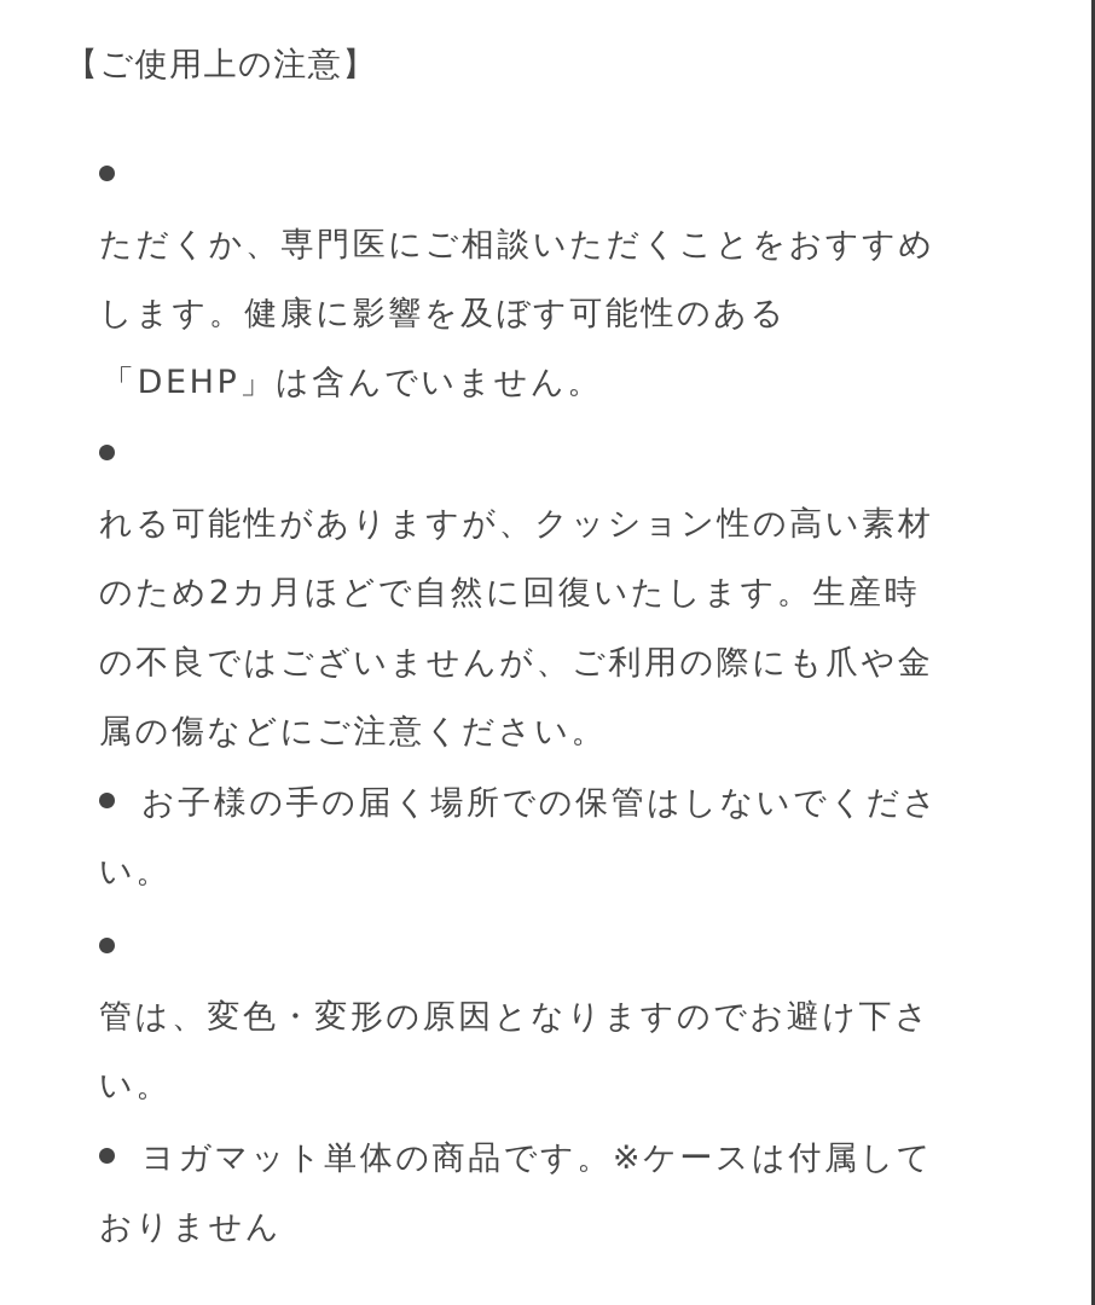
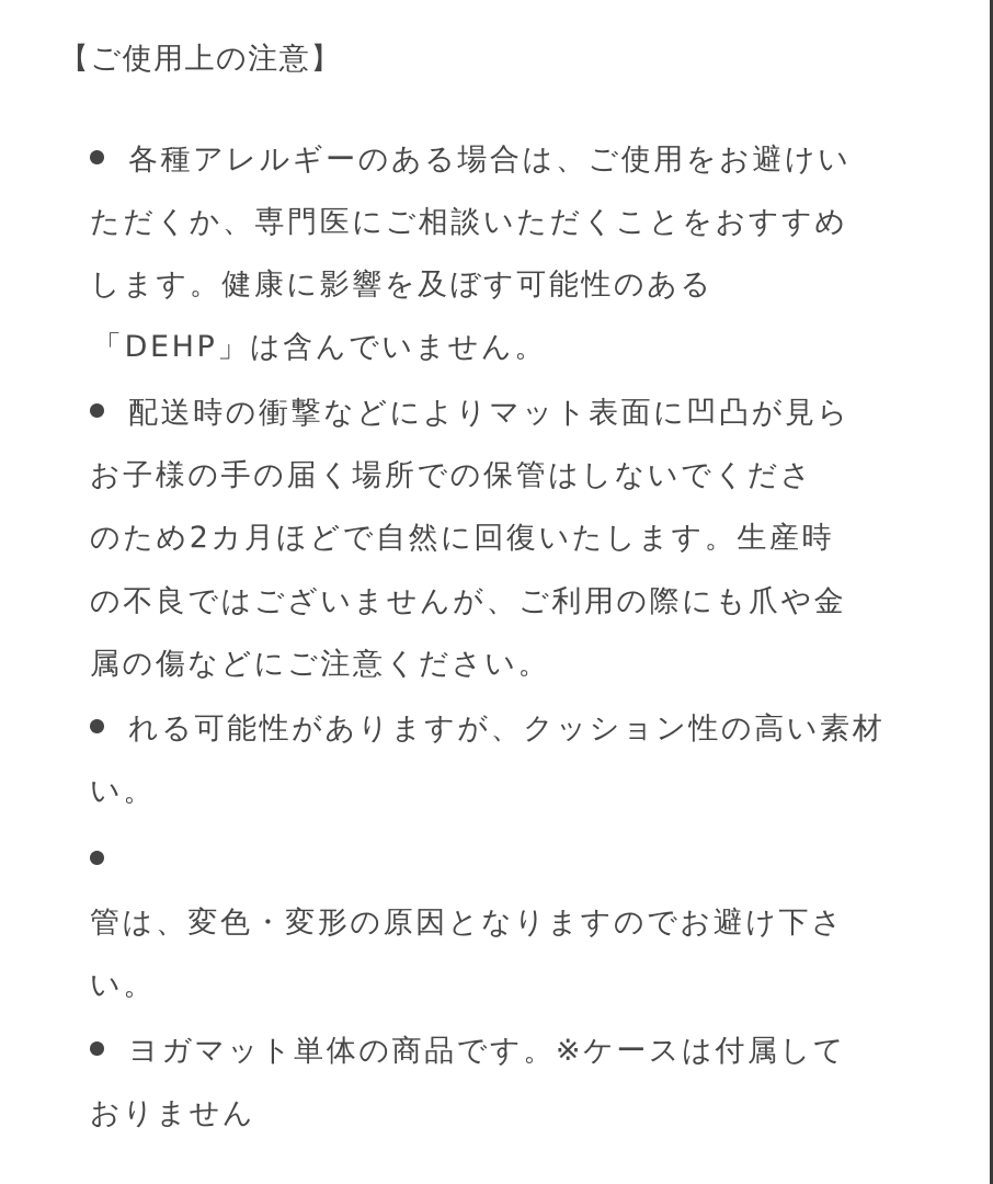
  【ご使用上の注意】
+ 各種アレルギーのある場合は、ご使用をお避けい
  ただくか、専門医にご相談いただくことをおすすめ
  します。健康に影響を及ぼす可能性のある
  「DEHP」は含んでいません。
+ 配送時の衝撃などによりマット表面に凹凸が見ら
- れる可能性がありますが、クッション性の高い素材
+ お子様の手の届く場所での保管はしないでくださ
  のため2カ月ほどで自然に回復いたします。生産時
  の不良ではございませんが、ご利用の際にも爪や金
  属の傷などにご注意ください。
- お子様の手の届く場所での保管はしないでくださ
+ れる可能性がありますが、クッション性の高い素材
  い。
  管は、変色・変形の原因となりますのでお避け下さ
  い。
  ヨガマット単体の商品です。※ケースは付属して
  おりません
